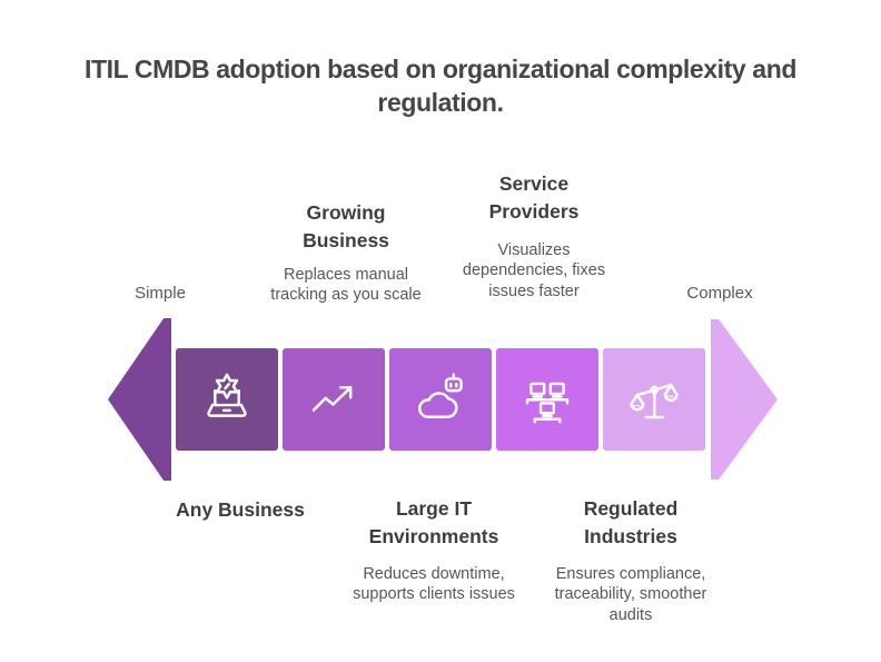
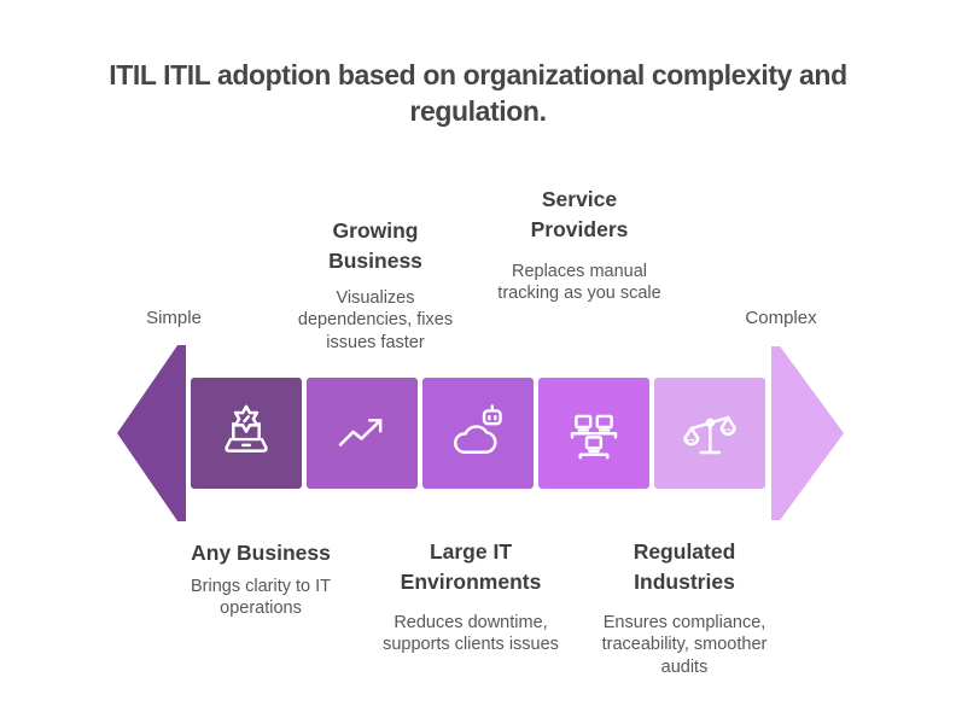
- ITIL CMDB adoption based on organizational complexity and regulation.
+ ITIL ITIL adoption based on organizational complexity and regulation.
  Simple
  Complex
  Growing Business
- Replaces manual tracking as you scale
+ Visualizes dependencies, fixes issues faster
  Service Providers
- Visualizes dependencies, fixes issues faster
+ Replaces manual tracking as you scale
  Any Business
+ Brings clarity to IT operations
  Large IT Environments
  Reduces downtime, supports clients issues
  Regulated Industries
  Ensures compliance, traceability, smoother audits
